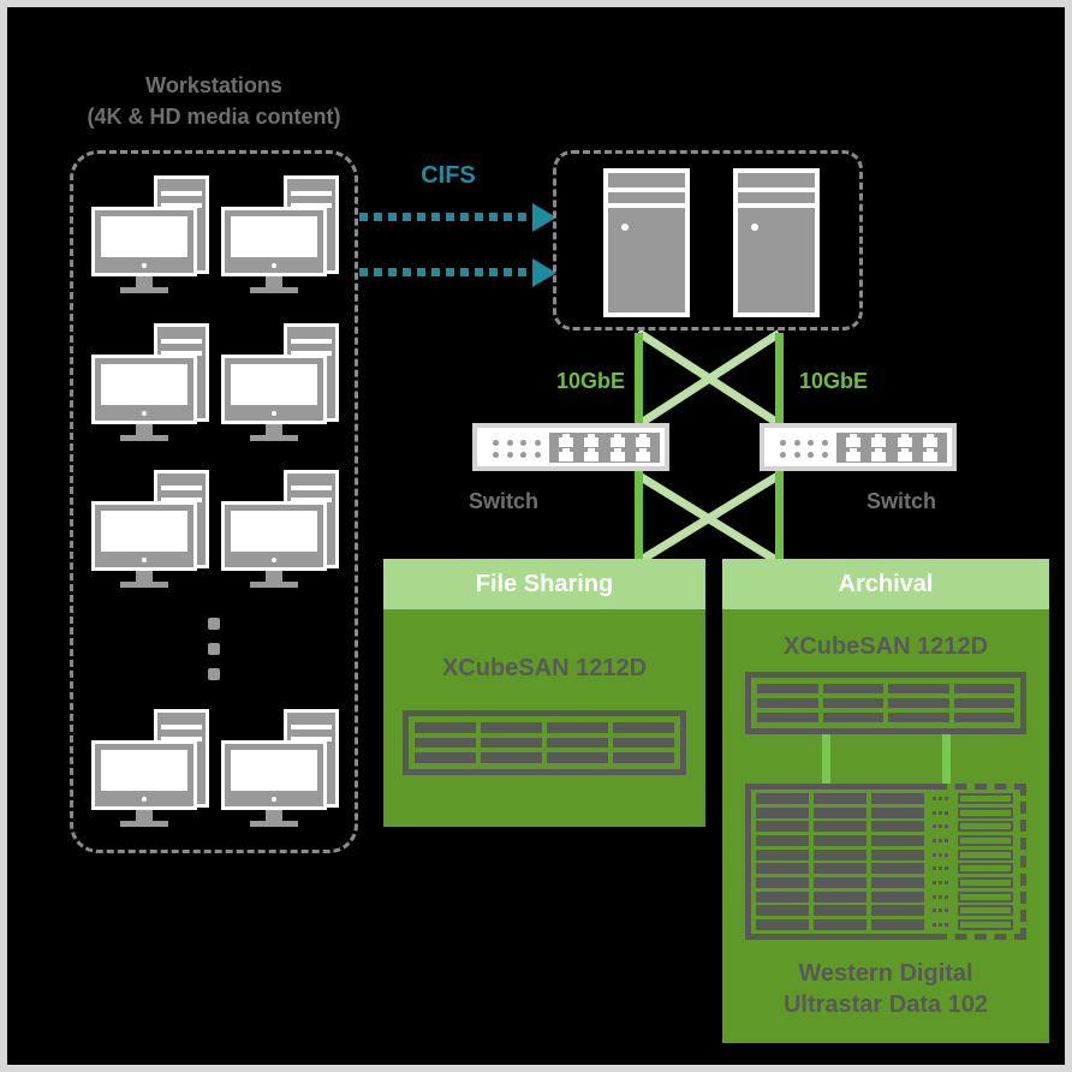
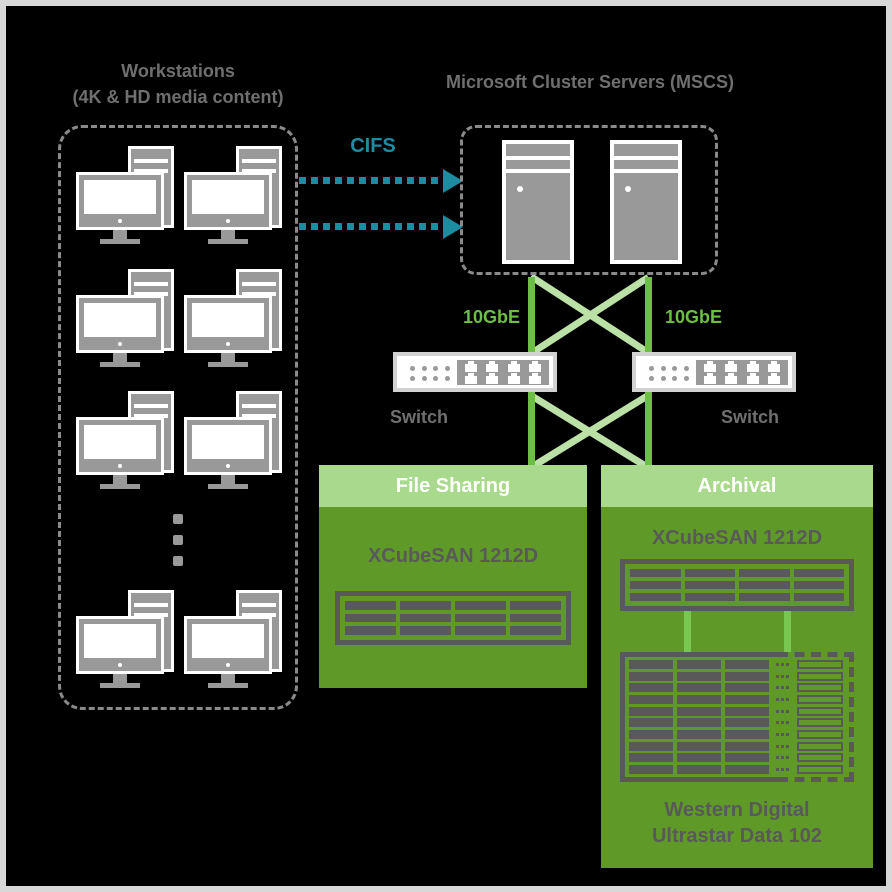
  Workstations
  (4K & HD media content)
  CIFS
+ Microsoft Cluster Servers (MSCS)
  10GbE
  10GbE
  Switch
  Switch
  File Sharing
  XCubeSAN 1212D
  Archival
  XCubeSAN 1212D
  Western Digital
  Ultrastar Data 102
